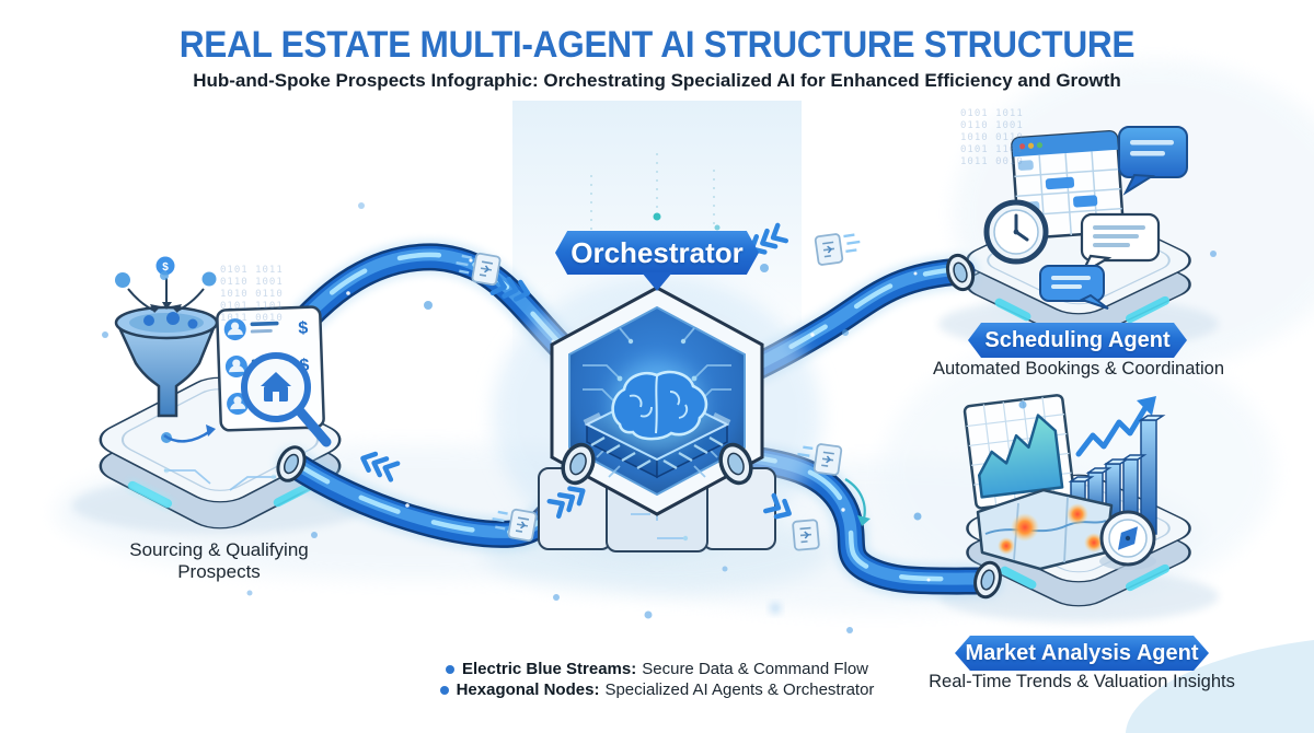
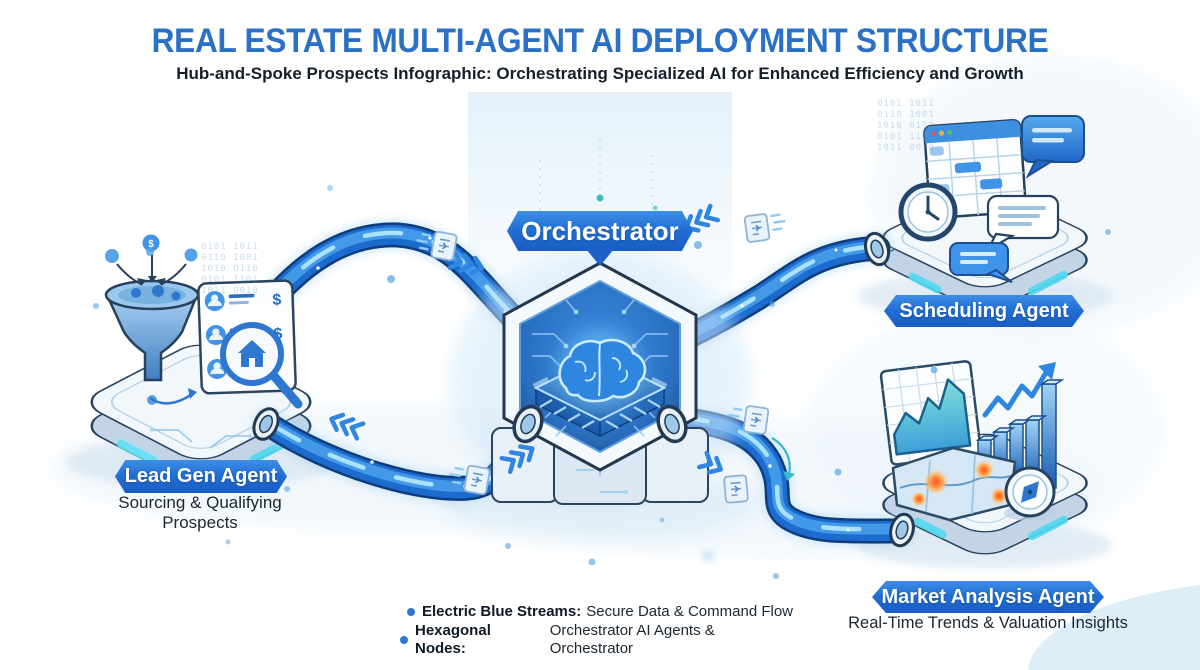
  $
- REAL ESTATE MULTI-AGENT AI STRUCTURE STRUCTURE
+ REAL ESTATE MULTI-AGENT AI DEPLOYMENT STRUCTURE
  Hub-and-Spoke Prospects Infographic: Orchestrating Specialized AI for Enhanced Efficiency and Growth
  0101 1011
  0110 1001
  1010 0110
  0101 1101
  1011 0010
  0101 1011
  0110 1001
  1010 0110
  0101 1101
  1011 0010
  Orchestrator
+ Lead Gen Agent
  Sourcing & Qualifying
  Prospects
  Scheduling Agent
- Automated Bookings & Coordination
  Market Analysis Agent
  Real-Time Trends & Valuation Insights
  Electric Blue Streams:
  Secure Data & Command Flow
  Hexagonal Nodes:
- Specialized AI Agents & Orchestrator
+ Orchestrator AI Agents & Orchestrator
